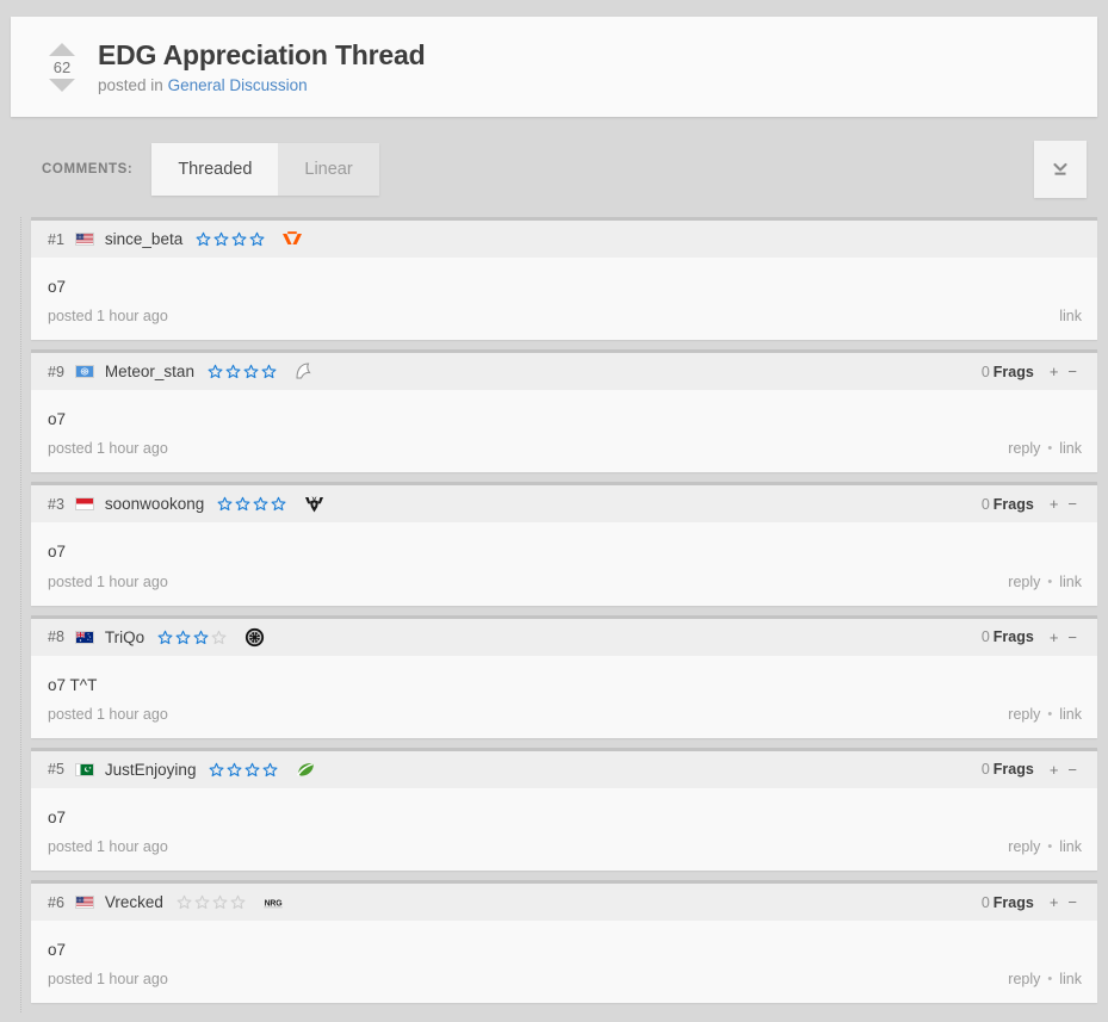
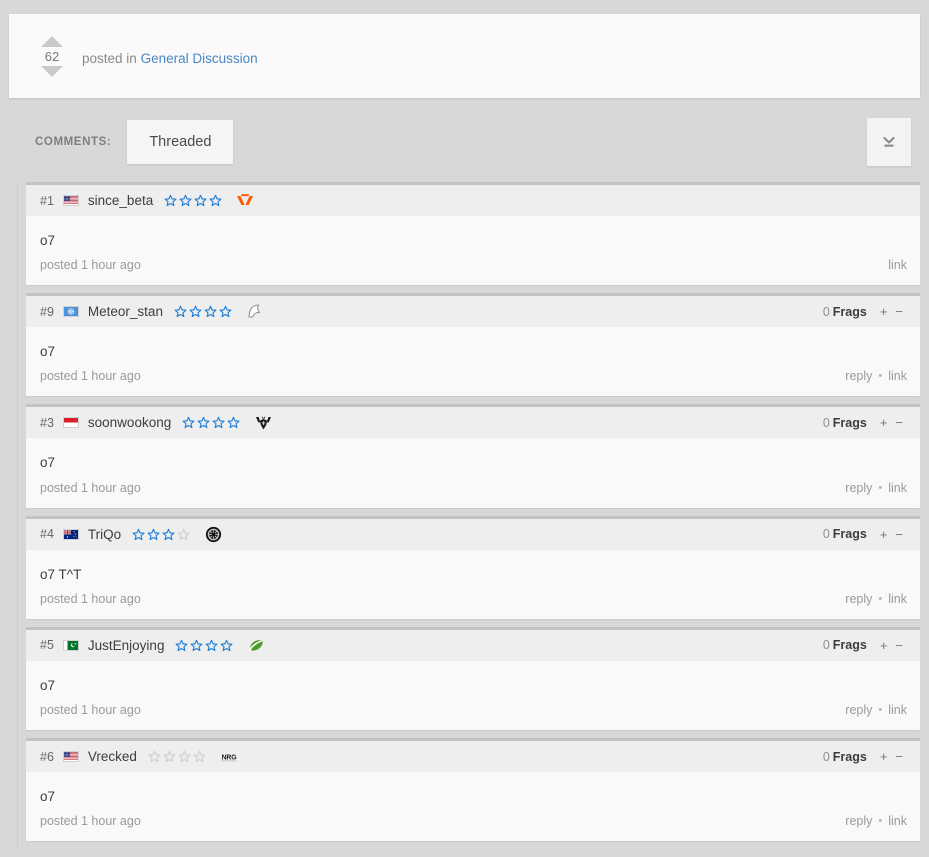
  62
- EDG Appreciation Thread
  posted in General Discussion
  COMMENTS:
  Threaded
- Linear
  #1
  since_beta
  o7
  posted 1 hour ago
  link
  #9
  Meteor_stan
  0
  Frags
  +
  −
  o7
  posted 1 hour ago
  reply
  •
  link
  #3
  soonwookong
  0
  Frags
  +
  −
  o7
  posted 1 hour ago
  reply
  •
  link
- #8
+ #4
  TriQo
  0
  Frags
  +
  −
  o7 T^T
  posted 1 hour ago
  reply
  •
  link
  #5
  JustEnjoying
  0
  Frags
  +
  −
  o7
  posted 1 hour ago
  reply
  •
  link
  #6
  Vrecked
  0
  Frags
  +
  −
  o7
  posted 1 hour ago
  reply
  •
  link
